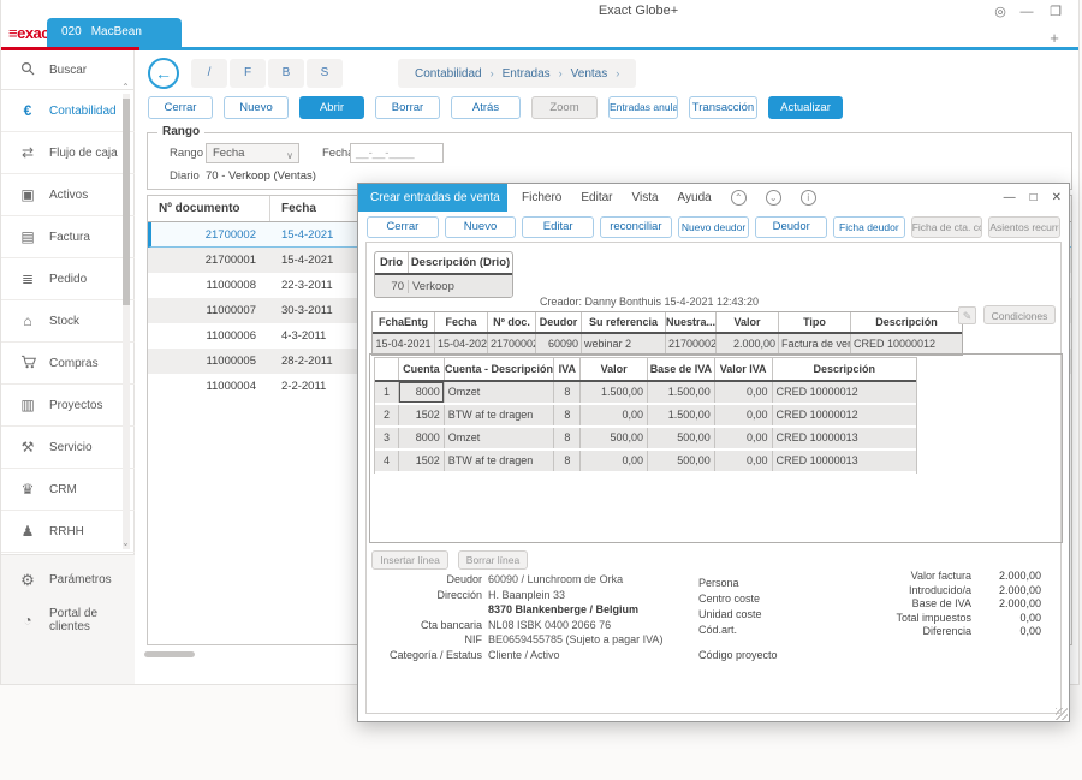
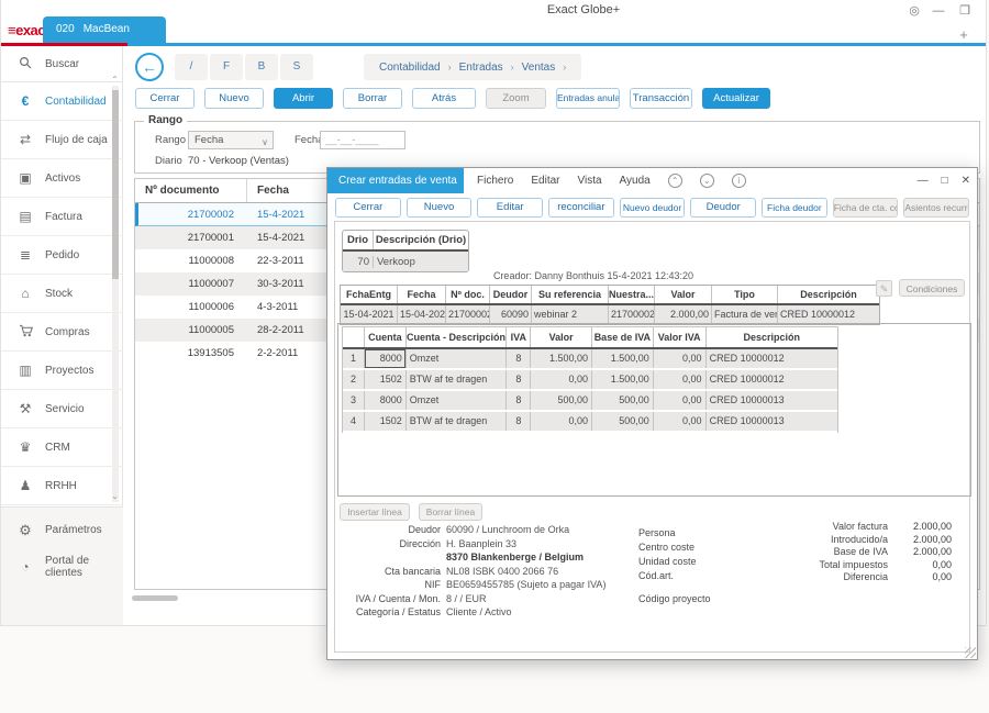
  Exact Globe+
  ◎
  —
  ❐
  +
  ≡exac
  020 MacBean
  Buscar
  Contabilidad
  Flujo de caja
  Activos
  Factura
  Pedido
  Stock
  Compras
  Proyectos
  Servicio
  CRM
  RRHH
  ⌃
  ⌄
  Parámetros
  Portal de clientes
  ←
  /
  F
  B
  S
  Contabilidad
  ›
  Entradas
  ›
  Ventas
  ›
  Cerrar
  Nuevo
  Abrir
  Borrar
  Atrás
  Zoom
  Entradas anula
  Transacción
  Actualizar
  Rango
  Rango
  Fecha
  ∨
  Fech
  __-__-____
  Diario
  70 - Verkoop (Ventas)
  Nº documento
  Fecha
  21700002
  15-4-2021
  21700001
  15-4-2021
  11000008
  22-3-2011
  11000007
  30-3-2011
  11000006
  4-3-2011
  11000005
  28-2-2011
- 11000004
+ 13913505
  2-2-2011
  Crear entradas de venta
  Fichero
  Editar
  Vista
  Ayuda
  ⌃
  ⌄
  i
  —
  □
  ✕
  Cerrar
  Nuevo
  Editar
  reconciliar
  Nuevo deudor
  Deudor
  Ficha deudor
  Ficha de cta. co
  Asientos recurr
  Drio
  Descripción (Drio)
  70
  Verkoop
  Creador: Danny Bonthuis 15-4-2021 12:43:20
  FchaEntg
  Fecha
  Nº doc.
  Deudor
  Su referencia
  Nuestra...
  Valor
  Tipo
  Descripción
  15-04-2021
  15-04-202
  21700002
  60090
  webinar 2
  21700002
  2.000,00
  Factura de ven
  CRED 10000012
  ✎
  Condiciones
  Cuenta
  Cuenta - Descripción
  IVA
  Valor
  Base de IVA
  Valor IVA
  Descripción
  1
  8000
  Omzet
  8
  1.500,00
  1.500,00
  0,00
  CRED 10000012
  2
  1502
  BTW af te dragen
  8
  0,00
  1.500,00
  0,00
  CRED 10000012
  3
  8000
  Omzet
  8
  500,00
  500,00
  0,00
  CRED 10000013
  4
  1502
  BTW af te dragen
  8
  0,00
  500,00
  0,00
  CRED 10000013
  Insertar línea
  Borrar línea
  Deudor
  60090 / Lunchroom de Orka
  Dirección
  H. Baanplein 33
  8370 Blankenberge / Belgium
  Cta bancaria
  NL08 ISBK 0400 2066 76
  NIF
  BE0659455785 (Sujeto a pagar IVA)
+ IVA / Cuenta / Mon.
+ 8 / / EUR
  Categoría / Estatus
  Cliente / Activo
  Persona
  Centro coste
  Unidad coste
  Cód.art.
  Código proyecto
  Valor factura
  2.000,00
  Introducido/a
  2.000,00
  Base de IVA
  2.000,00
  Total impuestos
  0,00
  Diferencia
  0,00
